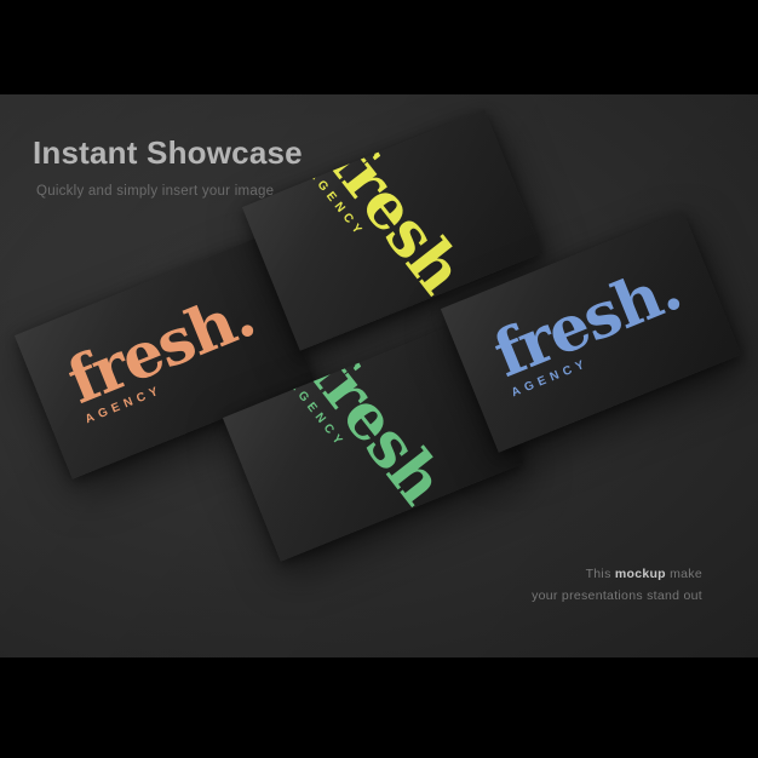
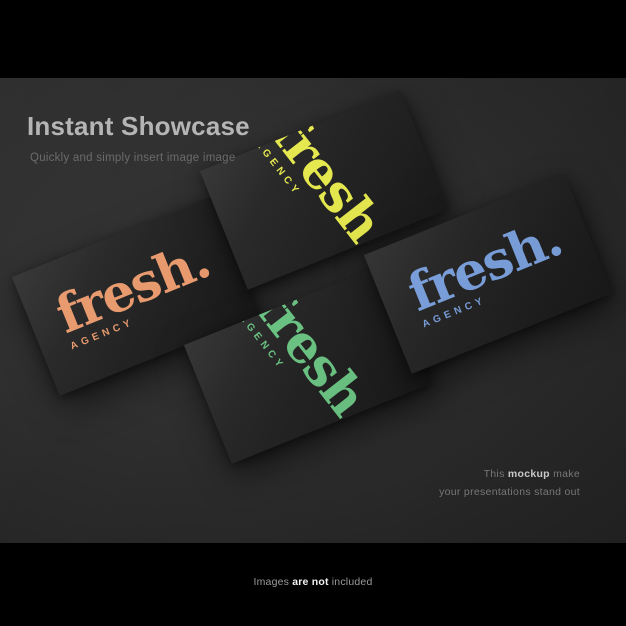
  Instant Showcase
- Quickly and simply insert your image
+ Quickly and simply insert image image
  This mockup make
  your presentations stand out
+ Images are not included
